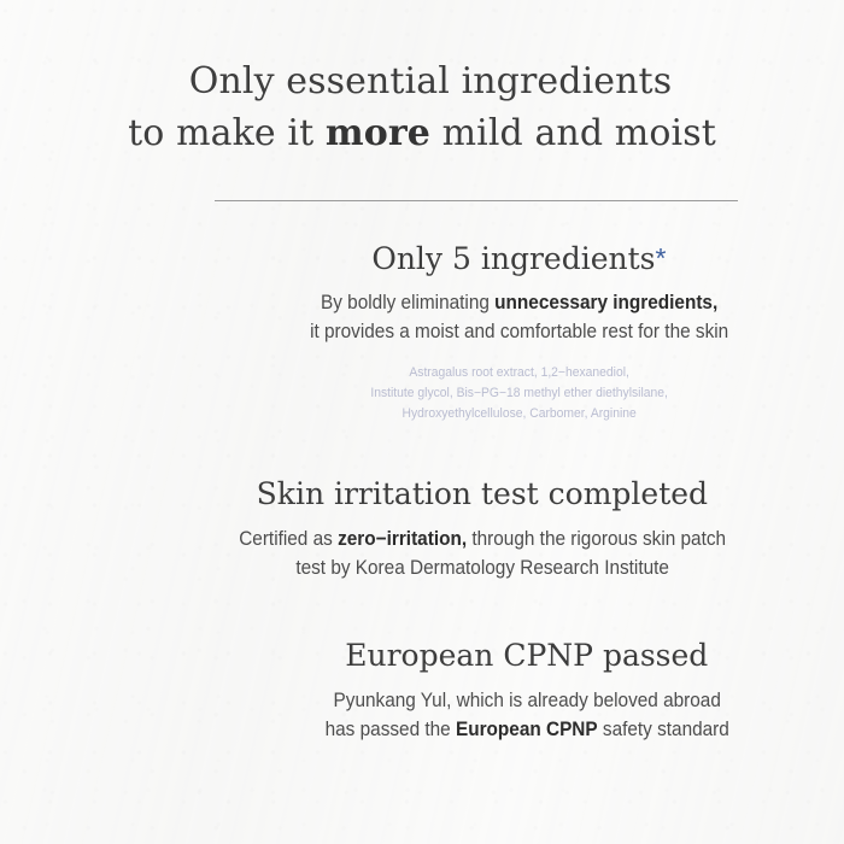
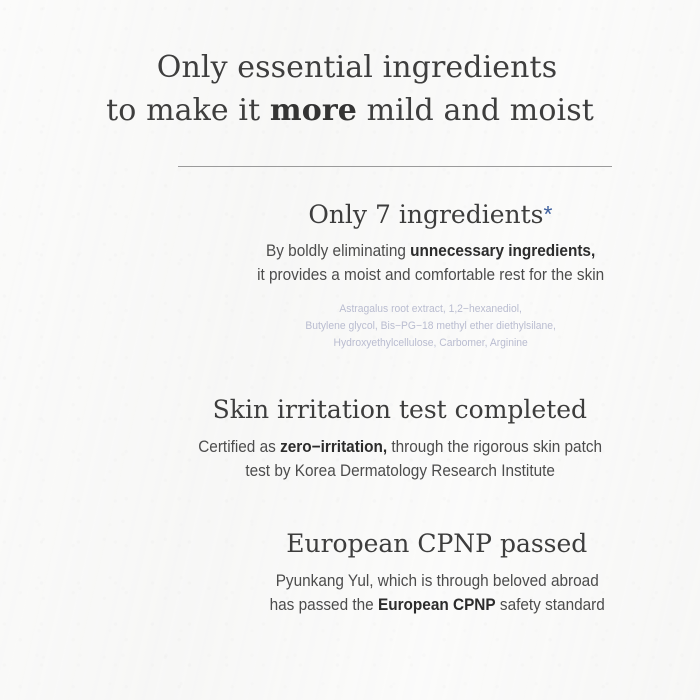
  Only essential ingredients
  to make it more mild and moist
- Only 5 ingredients*
+ Only 7 ingredients*
  By boldly eliminating unnecessary ingredients,
  it provides a moist and comfortable rest for the skin
  Astragalus root extract, 1,2−hexanediol,
- Institute glycol, Bis−PG−18 methyl ether diethylsilane,
+ Butylene glycol, Bis−PG−18 methyl ether diethylsilane,
  Hydroxyethylcellulose, Carbomer, Arginine
  Skin irritation test completed
  Certified as zero−irritation, through the rigorous skin patch
  test by Korea Dermatology Research Institute
  European CPNP passed
- Pyunkang Yul, which is already beloved abroad
+ Pyunkang Yul, which is through beloved abroad
  has passed the European CPNP safety standard
